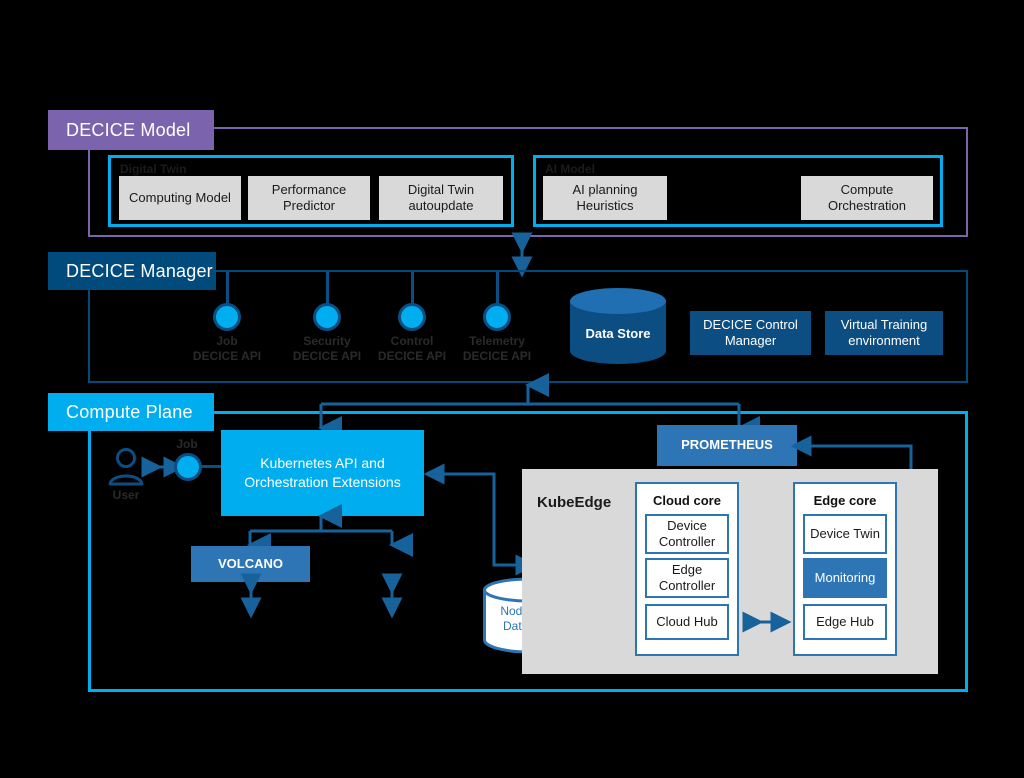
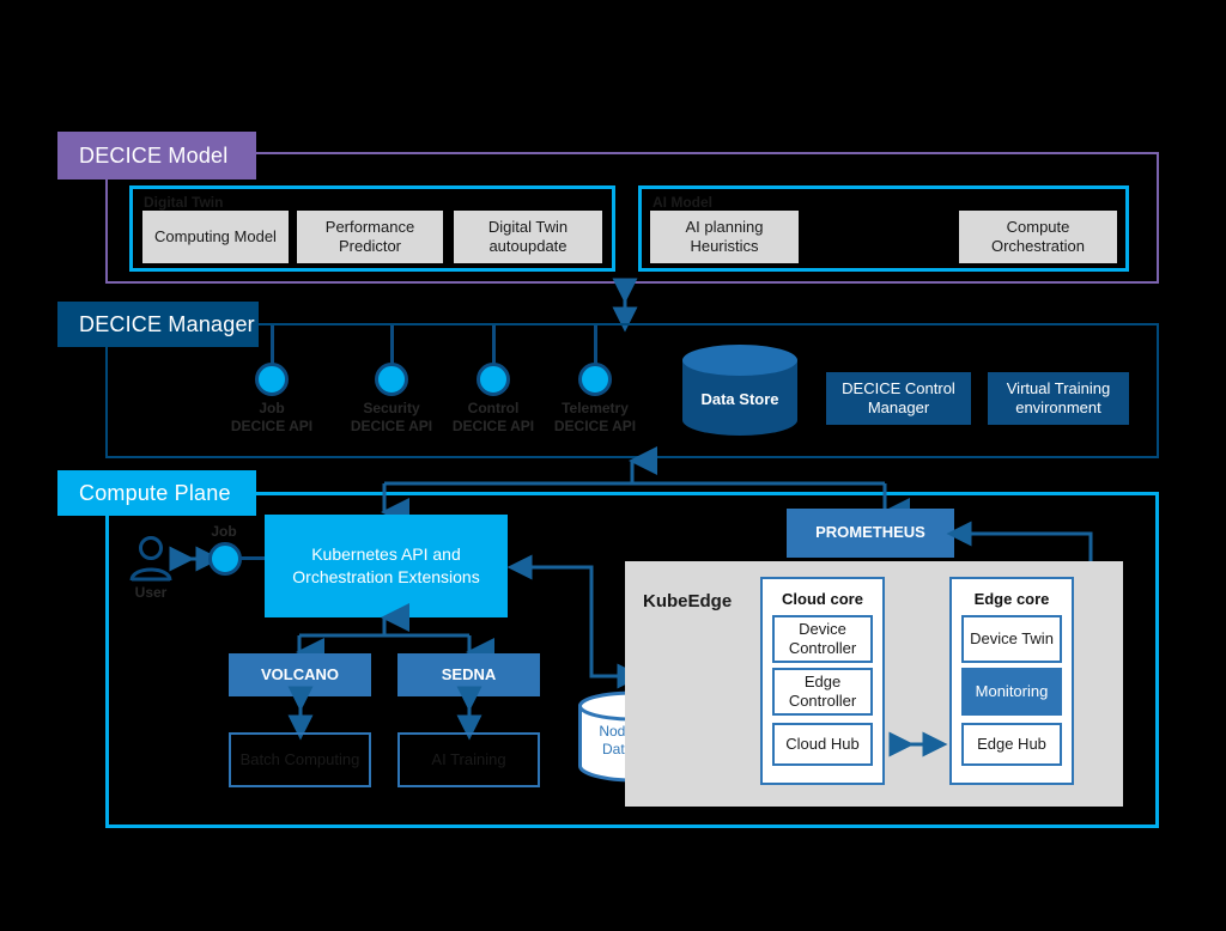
  DECICE Model
  Digital Twin
  Computing Model
  Performance Predictor
  Digital Twin autoupdate
  AI Model
  AI planning Heuristics
  Compute Orchestration
  DECICE Manager
  Job
  DECICE API
  Security
  DECICE API
  Control
  DECICE API
  Telemetry
  DECICE API
  Data Store
  DECICE Control Manager
  Virtual Training environment
  Compute Plane
  User
  Job
  Kubernetes API and Orchestration Extensions
  VOLCANO
+ SEDNA
+ Batch Computing
+ AI Training
  PROMETHEUS
  KubeEdge
  Cloud core
  Device Controller
  Edge Controller
  Cloud Hub
  Edge core
  Device Twin
  Monitoring
  Edge Hub
